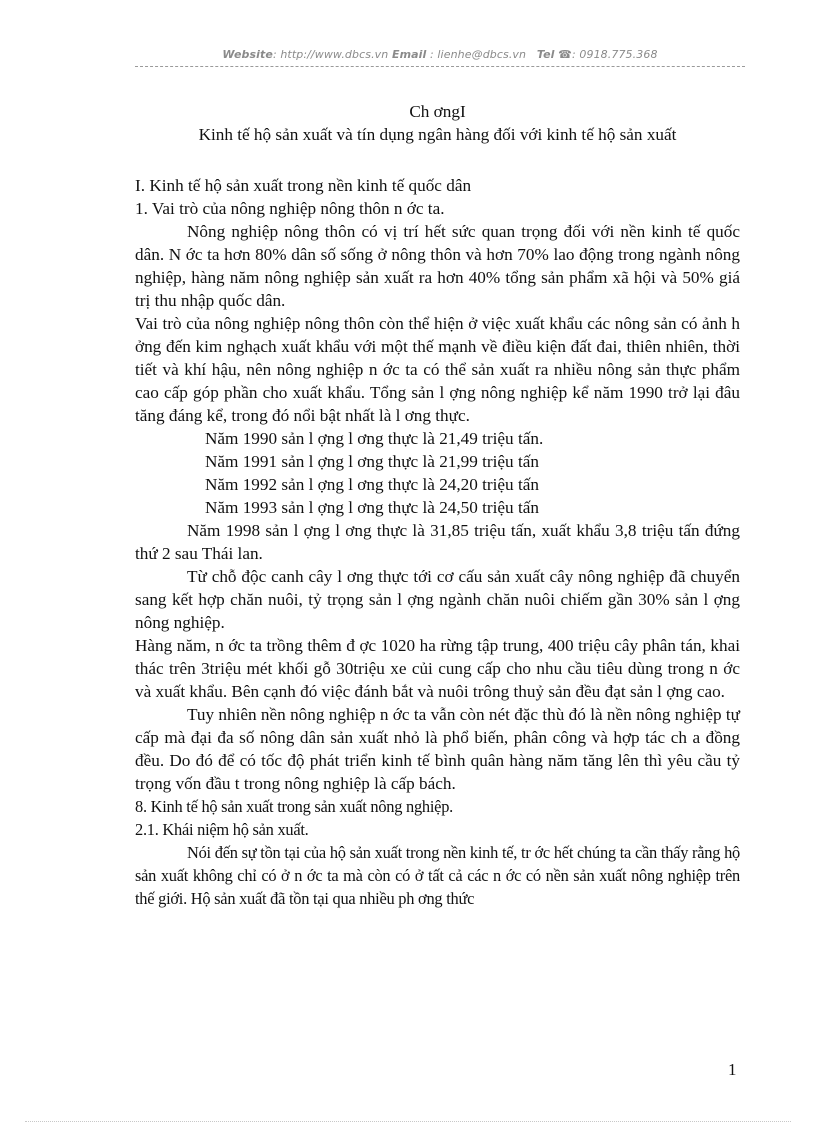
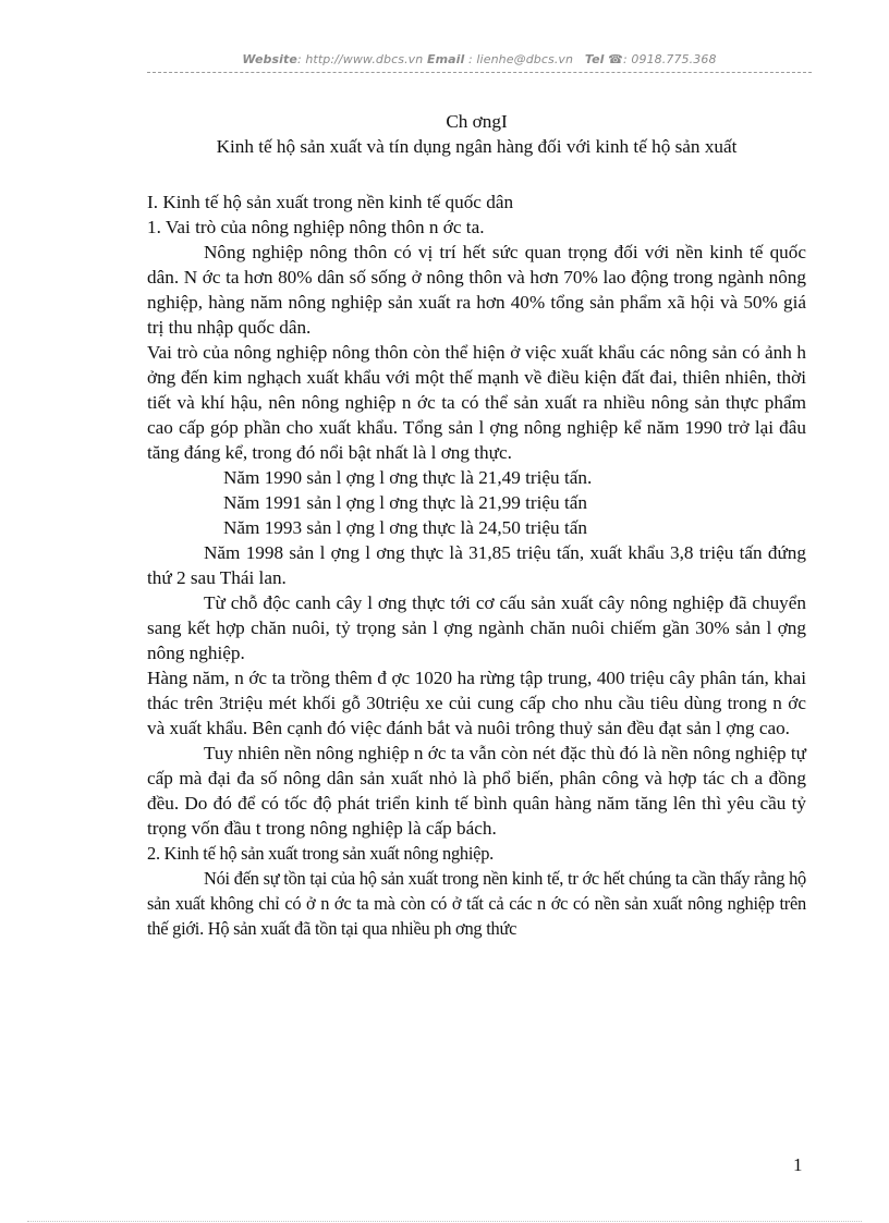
  Website: http://www.dbcs.vn Email : lienhe@dbcs.vn Tel ☎: 0918.775.368
  Ch ơngI
  Kinh tế hộ sản xuất và tín dụng ngân hàng đối với kinh tế hộ sản xuất
  I. Kinh tế hộ sản xuất trong nền kinh tế quốc dân
  1. Vai trò của nông nghiệp nông thôn n ớc ta.
  Nông nghiệp nông thôn có vị trí hết sức quan trọng đối với nền kinh tế quốc dân. N ớc ta hơn 80% dân số sống ở nông thôn và hơn 70% lao động trong ngành nông nghiệp, hàng năm nông nghiệp sản xuất ra hơn 40% tổng sản phẩm xã hội và 50% giá trị thu nhập quốc dân.
  Vai trò của nông nghiệp nông thôn còn thể hiện ở việc xuất khẩu các nông sản có ảnh h ởng đến kim nghạch xuất khẩu với một thế mạnh về điều kiện đất đai, thiên nhiên, thời tiết và khí hậu, nên nông nghiệp n ớc ta có thể sản xuất ra nhiều nông sản thực phẩm cao cấp góp phần cho xuất khẩu. Tổng sản l ợng nông nghiệp kể năm 1990 trở lại đâu tăng đáng kể, trong đó nổi bật nhất là l ơng thực.
  Năm 1990 sản l ợng l ơng thực là 21,49 triệu tấn.
  Năm 1991 sản l ợng l ơng thực là 21,99 triệu tấn
- Năm 1992 sản l ợng l ơng thực là 24,20 triệu tấn
  Năm 1993 sản l ợng l ơng thực là 24,50 triệu tấn
  Năm 1998 sản l ợng l ơng thực là 31,85 triệu tấn, xuất khẩu 3,8 triệu tấn đứng thứ 2 sau Thái lan.
  Từ chỗ độc canh cây l ơng thực tới cơ cấu sản xuất cây nông nghiệp đã chuyển sang kết hợp chăn nuôi, tỷ trọng sản l ợng ngành chăn nuôi chiếm gần 30% sản l ợng nông nghiệp.
  Hàng năm, n ớc ta trồng thêm đ ợc 1020 ha rừng tập trung, 400 triệu cây phân tán, khai thác trên 3triệu mét khối gỗ 30triệu xe củi cung cấp cho nhu cầu tiêu dùng trong n ớc và xuất khẩu. Bên cạnh đó việc đánh bắt và nuôi trông thuỷ sản đều đạt sản l ợng cao.
  Tuy nhiên nền nông nghiệp n ớc ta vẫn còn nét đặc thù đó là nền nông nghiệp tự cấp mà đại đa số nông dân sản xuất nhỏ là phổ biến, phân công và hợp tác ch a đồng đều. Do đó để có tốc độ phát triển kinh tế bình quân hàng năm tăng lên thì yêu cầu tỷ trọng vốn đầu t trong nông nghiệp là cấp bách.
- 8. Kinh tế hộ sản xuất trong sản xuất nông nghiệp.
+ 2. Kinh tế hộ sản xuất trong sản xuất nông nghiệp.
- 2.1. Khái niệm hộ sản xuất.
  Nói đến sự tồn tại của hộ sản xuất trong nền kinh tế, tr ớc hết chúng ta cần thấy rằng hộ sản xuất không chỉ có ở n ớc ta mà còn có ở tất cả các n ớc có nền sản xuất nông nghiệp trên thế giới. Hộ sản xuất đã tồn tại qua nhiều ph ơng thức
  1
